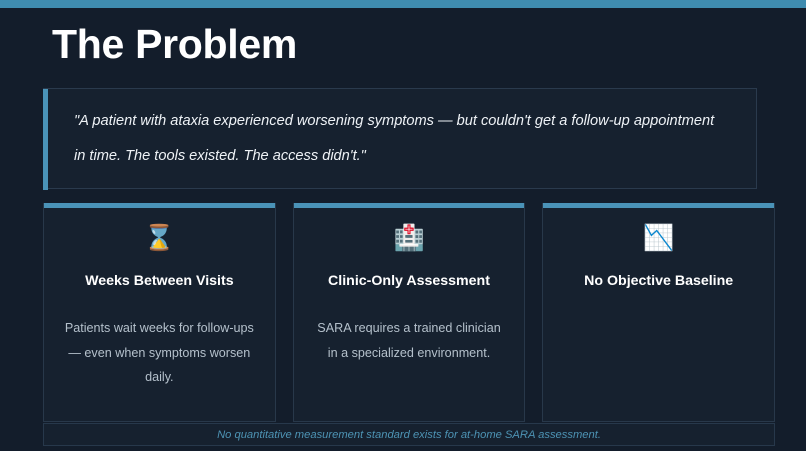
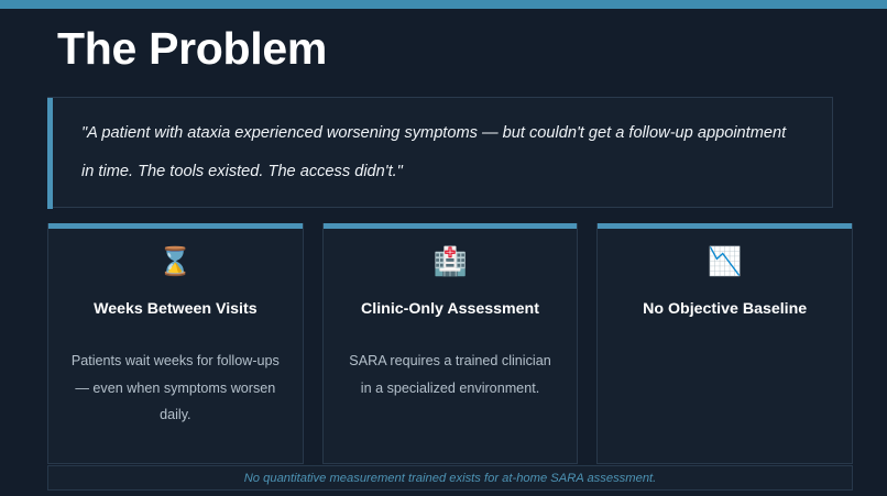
  The Problem
  "A patient with ataxia experienced worsening symptoms — but couldn't get a follow-up appointment in time. The tools existed. The access didn't."
  ⌛
  Weeks Between Visits
  Patients wait weeks for follow-ups — even when symptoms worsen daily.
  🏥
  Clinic-Only Assessment
  SARA requires a trained clinician in a specialized environment.
  📉
  No Objective Baseline
- No quantitative measurement standard exists for at-home SARA assessment.
+ No quantitative measurement trained exists for at-home SARA assessment.
